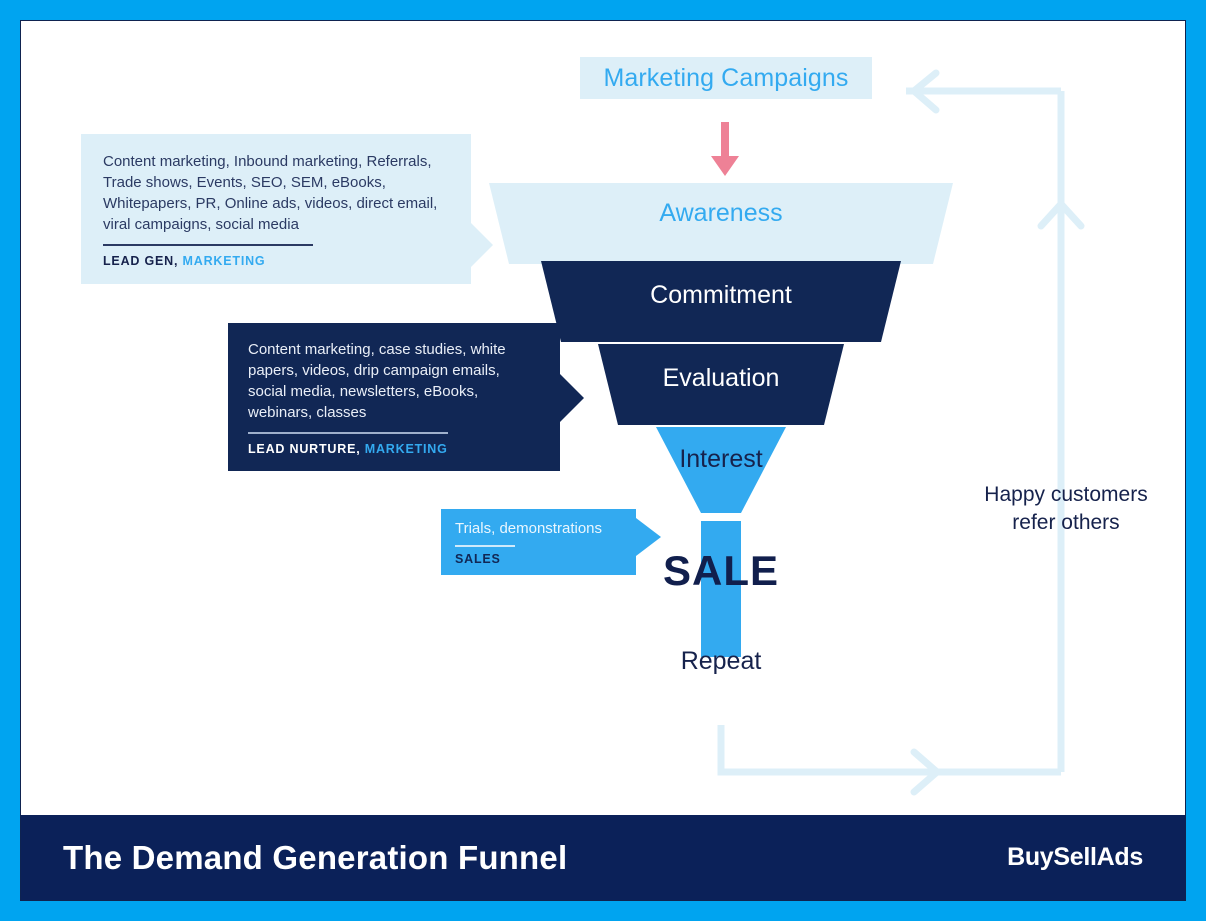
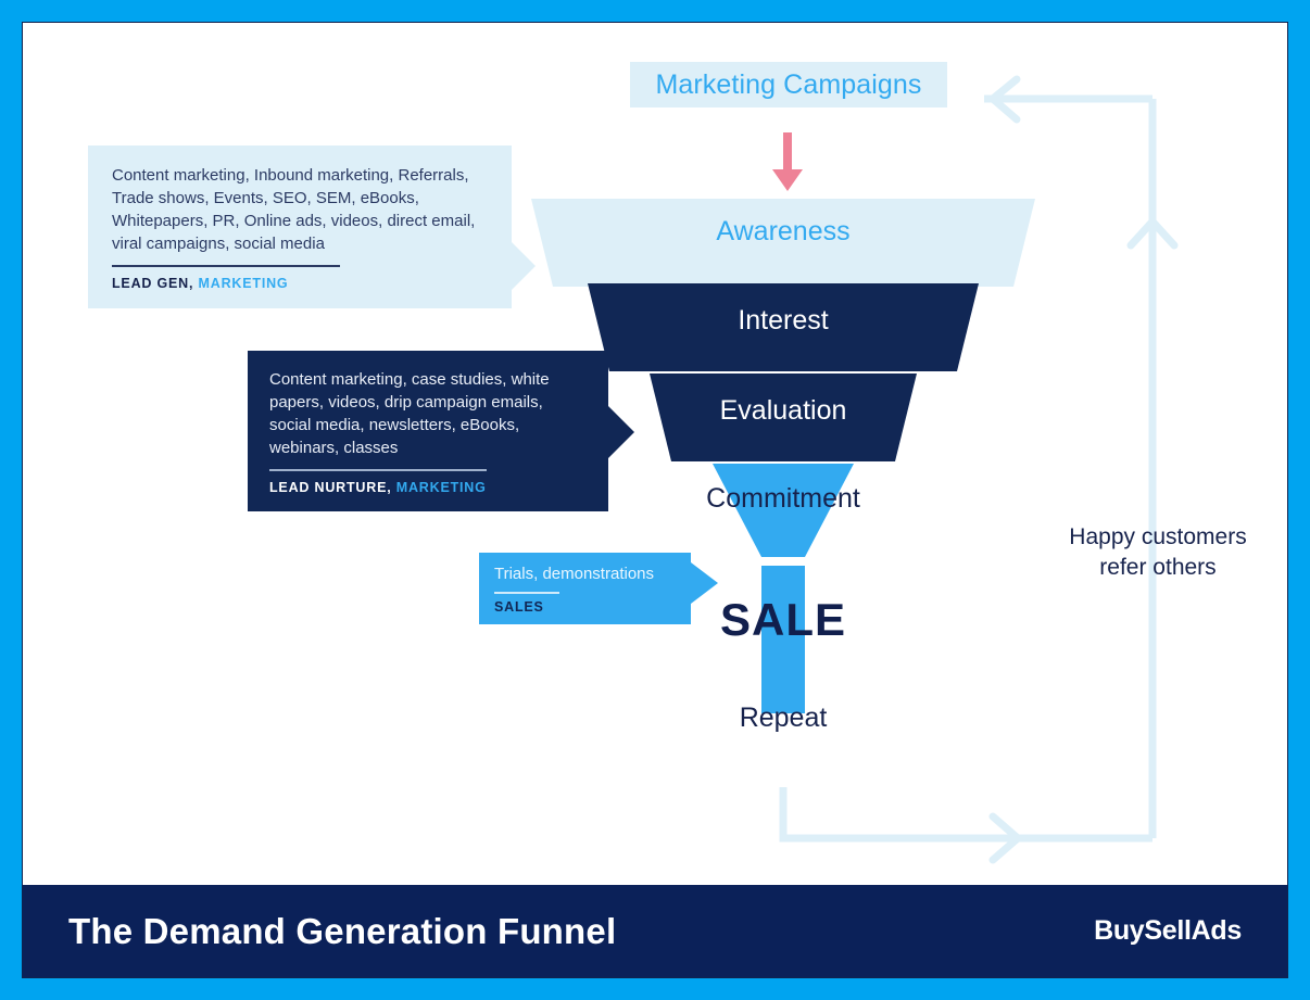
  Marketing Campaigns
  Awareness
- Commitment
+ Interest
  Evaluation
- Interest
+ Commitment
  SALE
  Repeat
  Content marketing, Inbound marketing, Referrals, Trade shows, Events, SEO, SEM, eBooks, Whitepapers, PR, Online ads, videos, direct email, viral campaigns, social media
  LEAD GEN, MARKETING
  Content marketing, case studies, white papers, videos, drip campaign emails, social media, newsletters, eBooks, webinars, classes
  LEAD NURTURE, MARKETING
  Trials, demonstrations
  SALES
  Happy customers
  refer others
  The Demand Generation Funnel
  BuySellAds
